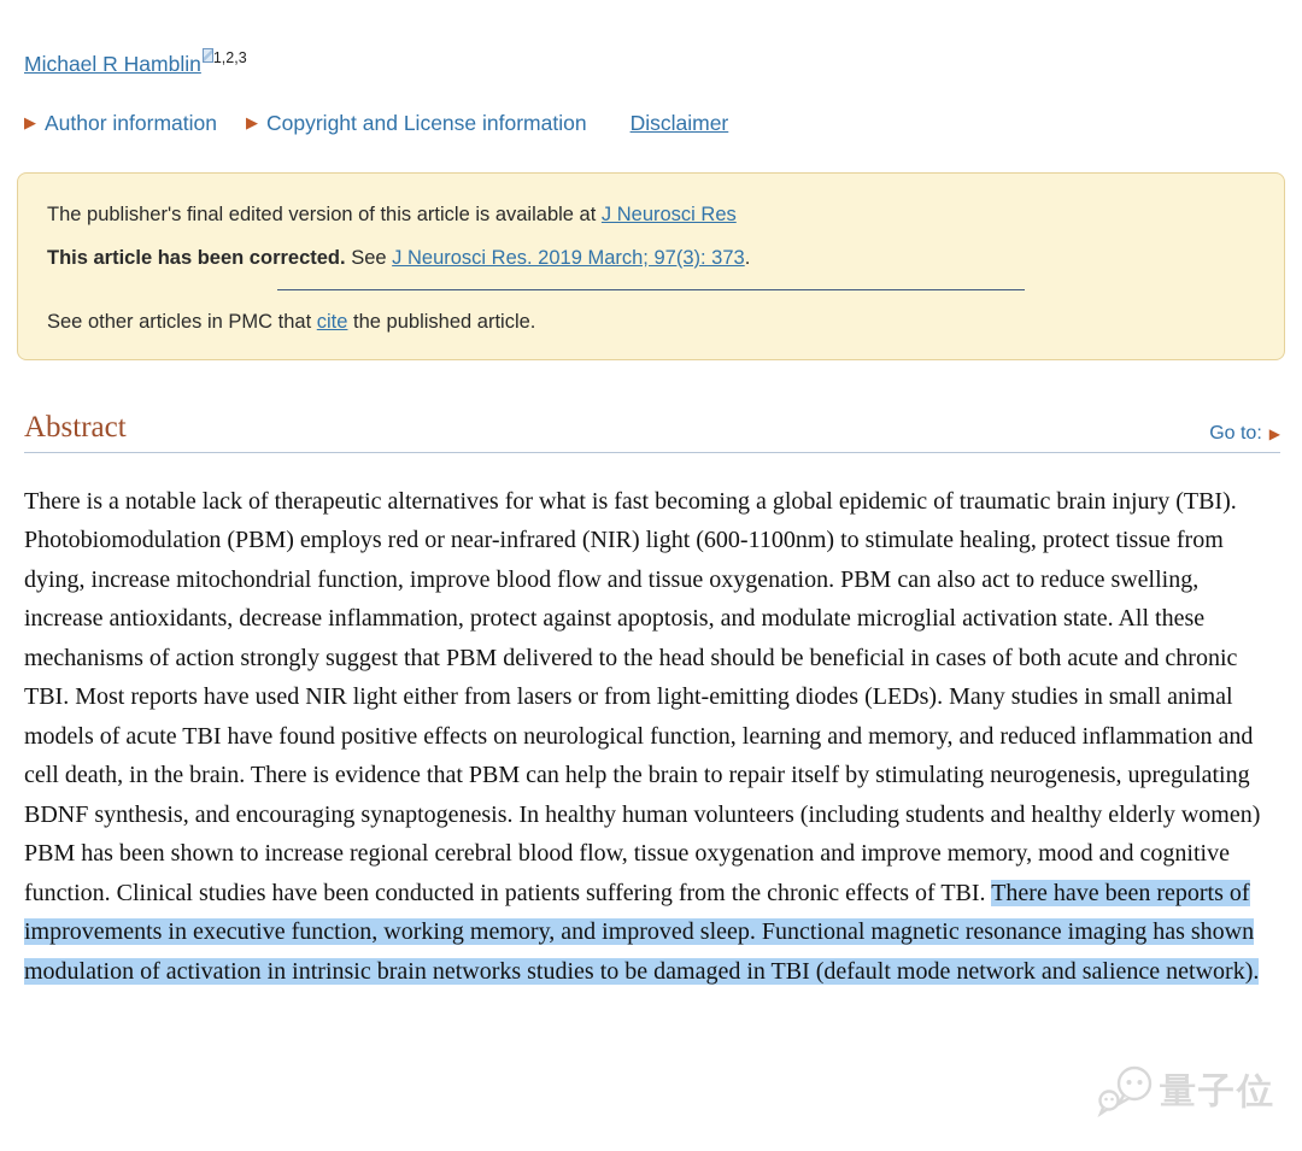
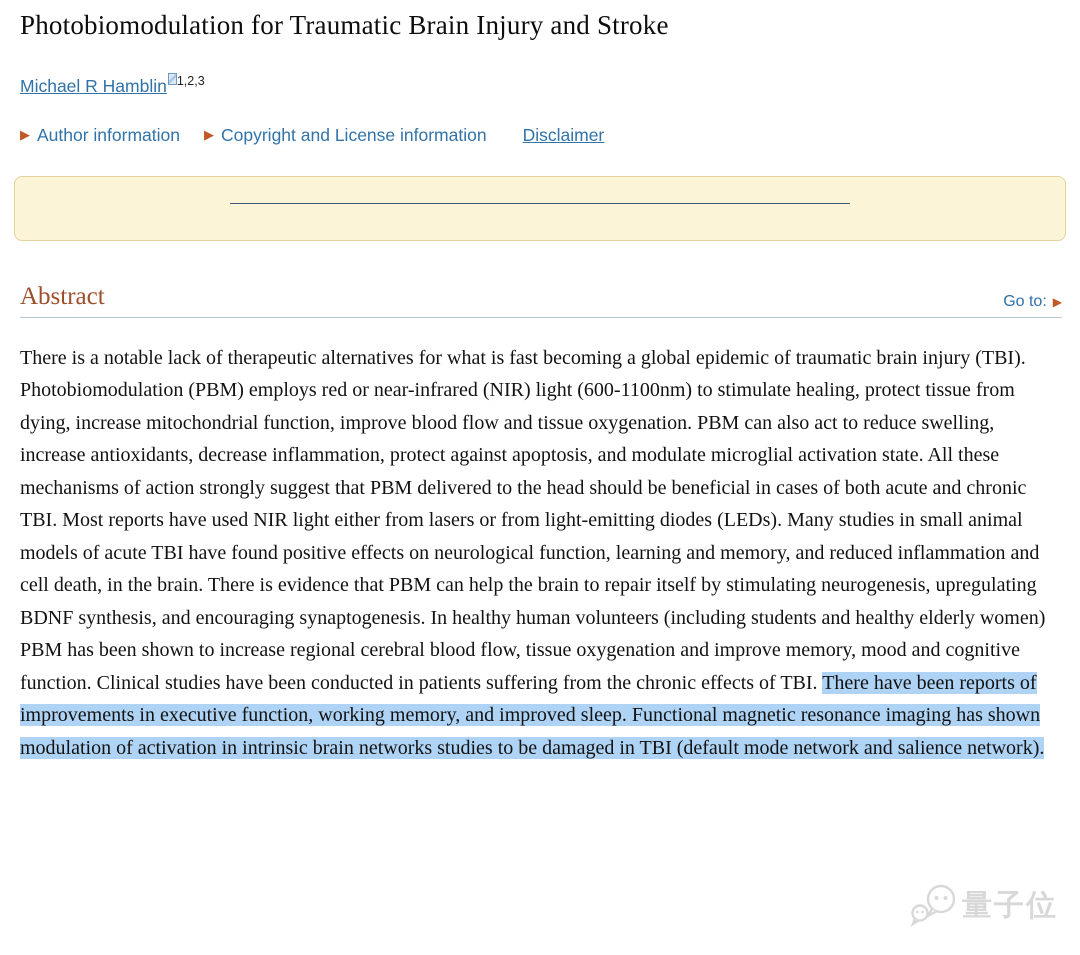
+ Photobiomodulation for Traumatic Brain Injury and Stroke
  Michael R Hamblin 1,2,3
  ▶
  Author information
  ▶
  Copyright and License information
  Disclaimer
- The publisher's final edited version of this article is available at J Neurosci Res
- This article has been corrected. See J Neurosci Res. 2019 March; 97(3): 373.
- See other articles in PMC that cite the published article.
  Abstract
  Go to:
  ▶
  There is a notable lack of therapeutic alternatives for what is fast becoming a global epidemic of traumatic brain injury (TBI). Photobiomodulation (PBM) employs red or near-infrared (NIR) light (600-1100nm) to stimulate healing, protect tissue from dying, increase mitochondrial function, improve blood flow and tissue oxygenation. PBM can also act to reduce swelling, increase antioxidants, decrease inflammation, protect against apoptosis, and modulate microglial activation state. All these mechanisms of action strongly suggest that PBM delivered to the head should be beneficial in cases of both acute and chronic TBI. Most reports have used NIR light either from lasers or from light-emitting diodes (LEDs). Many studies in small animal models of acute TBI have found positive effects on neurological function, learning and memory, and reduced inflammation and cell death, in the brain. There is evidence that PBM can help the brain to repair itself by stimulating neurogenesis, upregulating BDNF synthesis, and encouraging synaptogenesis. In healthy human volunteers (including students and healthy elderly women) PBM has been shown to increase regional cerebral blood flow, tissue oxygenation and improve memory, mood and cognitive function. Clinical studies have been conducted in patients suffering from the chronic effects of TBI. There have been reports of improvements in executive function, working memory, and improved sleep. Functional magnetic resonance imaging has shown modulation of activation in intrinsic brain networks studies to be damaged in TBI (default mode network and salience network).
  量子位
